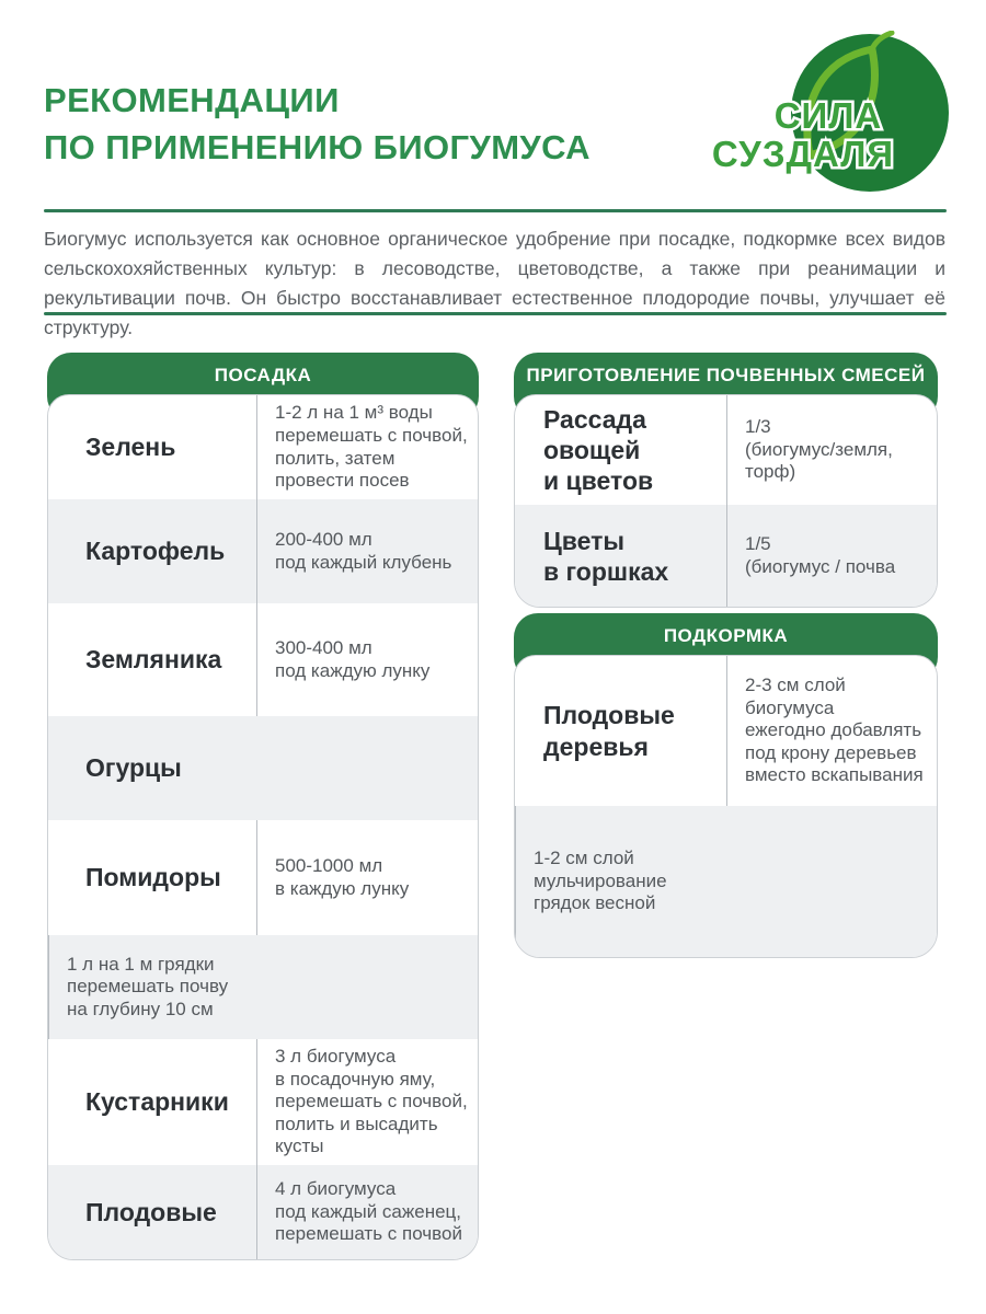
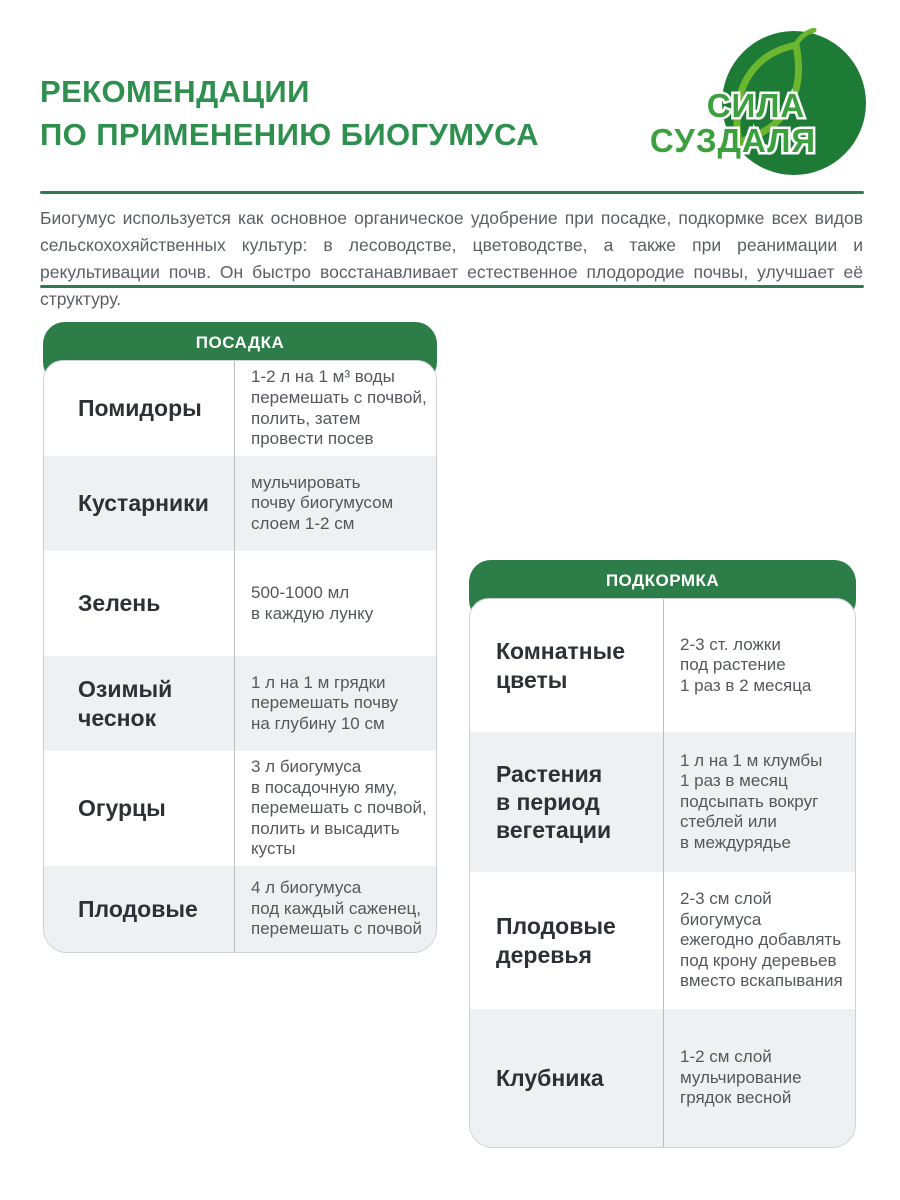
  РЕКОМЕНДАЦИИ
  ПО ПРИМЕНЕНИЮ БИОГУМУСА
  СИЛА
  СУЗДАЛЯ
  Биогумус используется как основное органическое удобрение при посадке, подкормке всех видов сельскохохяйственных культур: в лесоводстве, цветоводстве, а также при реанимации и рекультивации почв. Он быстро восстанавливает естественное плодородие почвы, улучшает её структуру.
  ПОСАДКА
- Зелень
+ Помидоры
  1-2 л на 1 м³ воды
  перемешать с почвой,
  полить, затем
  провести посев
- Картофель
- 200-400 мл
- под каждый клубень
- Земляника
- 300-400 мл
- под каждую лунку
- Огурцы
+ Кустарники
+ мульчировать
+ почву биогумусом
+ слоем 1-2 см
- Помидоры
+ Зелень
  500-1000 мл
  в каждую лунку
+ Озимый
+ чеснок
  1 л на 1 м грядки
  перемешать почву
  на глубину 10 см
- Кустарники
+ Огурцы
  3 л биогумуса
  в посадочную яму,
  перемешать с почвой,
  полить и высадить
  кусты
  Плодовые
  4 л биогумуса
  под каждый саженец,
  перемешать с почвой
- ПРИГОТОВЛЕНИЕ ПОЧВЕННЫХ СМЕСЕЙ
- Рассада овощей
- и цветов
- 1/3
- (биогумус/земля,
- торф)
- Цветы
- в горшках
- 1/5
- (биогумус / почва
  ПОДКОРМКА
+ Комнатные
+ цветы
+ 2-3 ст. ложки
+ под растение
+ 1 раз в 2 месяца
+ Растения
+ в период
+ вегетации
+ 1 л на 1 м клумбы
+ 1 раз в месяц
+ подсыпать вокруг
+ стеблей или
+ в междурядье
  Плодовые
  деревья
  2-3 см слой
  биогумуса
  ежегодно добавлять
  под крону деревьев
  вместо вскапывания
+ Клубника
  1-2 см слой
  мульчирование
  грядок весной
